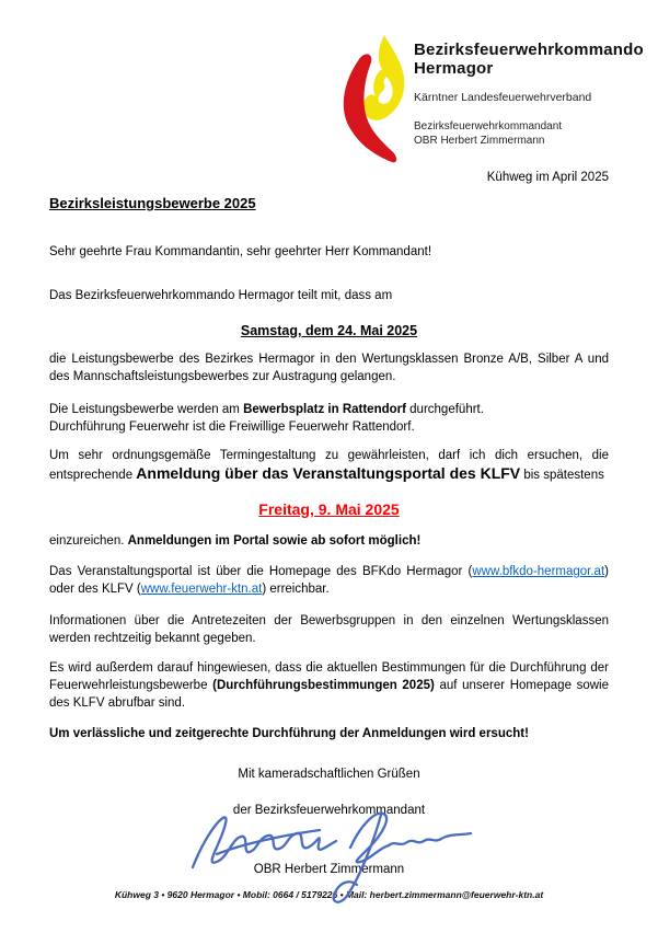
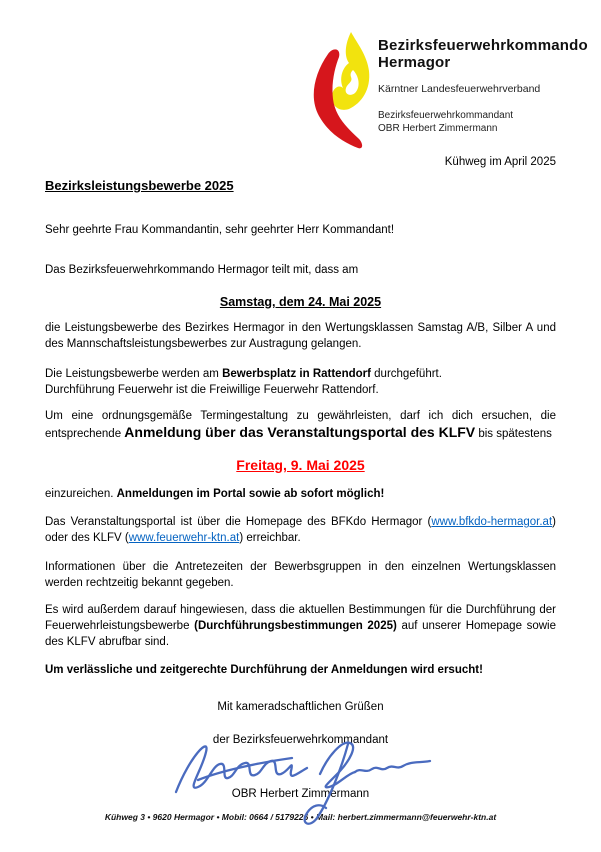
  Bezirksfeuerwehrkommando
  Hermagor
  Kärntner Landesfeuerwehrverband
  Bezirksfeuerwehrkommandant
  OBR Herbert Zimmermann
  Kühweg im April 2025
  Bezirksleistungsbewerbe 2025
  Sehr geehrte Frau Kommandantin, sehr geehrter Herr Kommandant!
  Das Bezirksfeuerwehrkommando Hermagor teilt mit, dass am
  Samstag, dem 24. Mai 2025
- die Leistungsbewerbe des Bezirkes Hermagor in den Wertungsklassen Bronze A/B, Silber A und des Mannschaftsleistungsbewerbes zur Austragung gelangen.
+ die Leistungsbewerbe des Bezirkes Hermagor in den Wertungsklassen Samstag A/B, Silber A und des Mannschaftsleistungsbewerbes zur Austragung gelangen.
  Die Leistungsbewerbe werden am Bewerbsplatz in Rattendorf durchgeführt.
  Durchführung Feuerwehr ist die Freiwillige Feuerwehr Rattendorf.
- Um sehr ordnungsgemäße Termingestaltung zu gewährleisten, darf ich dich ersuchen, die entsprechende Anmeldung über das Veranstaltungsportal des KLFV bis spätestens
+ Um eine ordnungsgemäße Termingestaltung zu gewährleisten, darf ich dich ersuchen, die entsprechende Anmeldung über das Veranstaltungsportal des KLFV bis spätestens
  Freitag, 9. Mai 2025
  einzureichen. Anmeldungen im Portal sowie ab sofort möglich!
  Das Veranstaltungsportal ist über die Homepage des BFKdo Hermagor (www.bfkdo-hermagor.at) oder des KLFV (www.feuerwehr-ktn.at) erreichbar.
  Informationen über die Antretezeiten der Bewerbsgruppen in den einzelnen Wertungsklassen werden rechtzeitig bekannt gegeben.
  Es wird außerdem darauf hingewiesen, dass die aktuellen Bestimmungen für die Durchführung der Feuerwehrleistungsbewerbe (Durchführungsbestimmungen 2025) auf unserer Homepage sowie des KLFV abrufbar sind.
  Um verlässliche und zeitgerechte Durchführung der Anmeldungen wird ersucht!
  Mit kameradschaftlichen Grüßen
  der Bezirksfeuerwehrkommandant
  OBR Herbert Zimmermann
  Kühweg 3 • 9620 Hermagor • Mobil: 0664 / 517922 • Mail: herbert.zimmermann@feuerwehr-ktn.at
